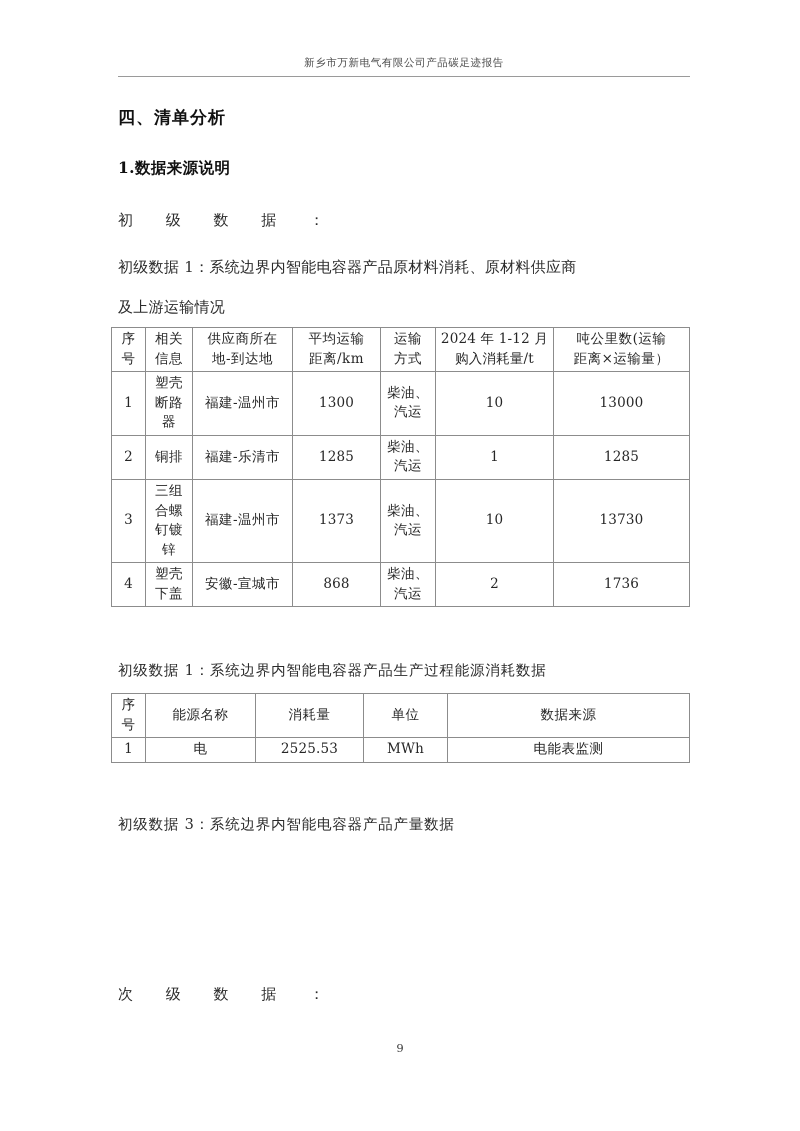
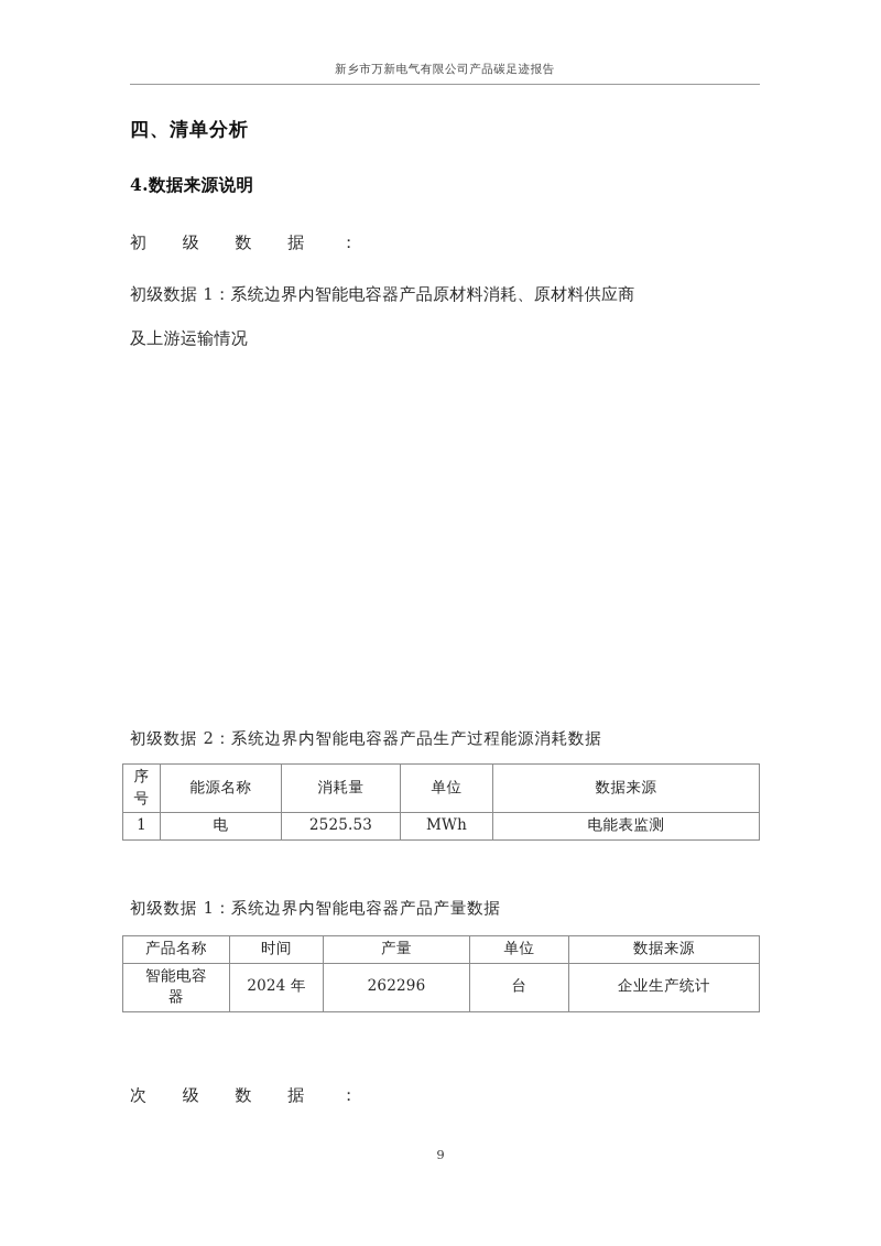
  新乡市万新电气有限公司产品碳足迹报告
  四、清单分析
- 1.数据来源说明
+ 4.数据来源说明
  初 级 数 据 ：
  初级数据 1：系统边界内智能电容器产品原材料消耗、原材料供应商
  及上游运输情况
- 序 号	相关 信息	供应商所在 地-到达地	平均运输 距离/km	运输 方式	2024 年 1-12 月 购入消耗量/t	吨公里数(运输 距离×运输量）
- 1	塑壳 断路 器	福建-温州市	1300	柴油、 汽运	10	13000
- 2	铜排	福建-乐清市	1285	柴油、 汽运	1	1285
- 3	三组 合螺 钉镀 锌	福建-温州市	1373	柴油、 汽运	10	13730
- 4	塑壳 下盖	安徽-宣城市	868	柴油、 汽运	2	1736
- 初级数据 1：系统边界内智能电容器产品生产过程能源消耗数据
+ 初级数据 2：系统边界内智能电容器产品生产过程能源消耗数据
  序 号	能源名称	消耗量	单位	数据来源
  1	电	2525.53	MWh	电能表监测
- 初级数据 3：系统边界内智能电容器产品产量数据
+ 初级数据 1：系统边界内智能电容器产品产量数据
+ 产品名称	时间	产量	单位	数据来源
+ 智能电容 器	2024 年	262296	台	企业生产统计
  次 级 数 据 ：
  9
